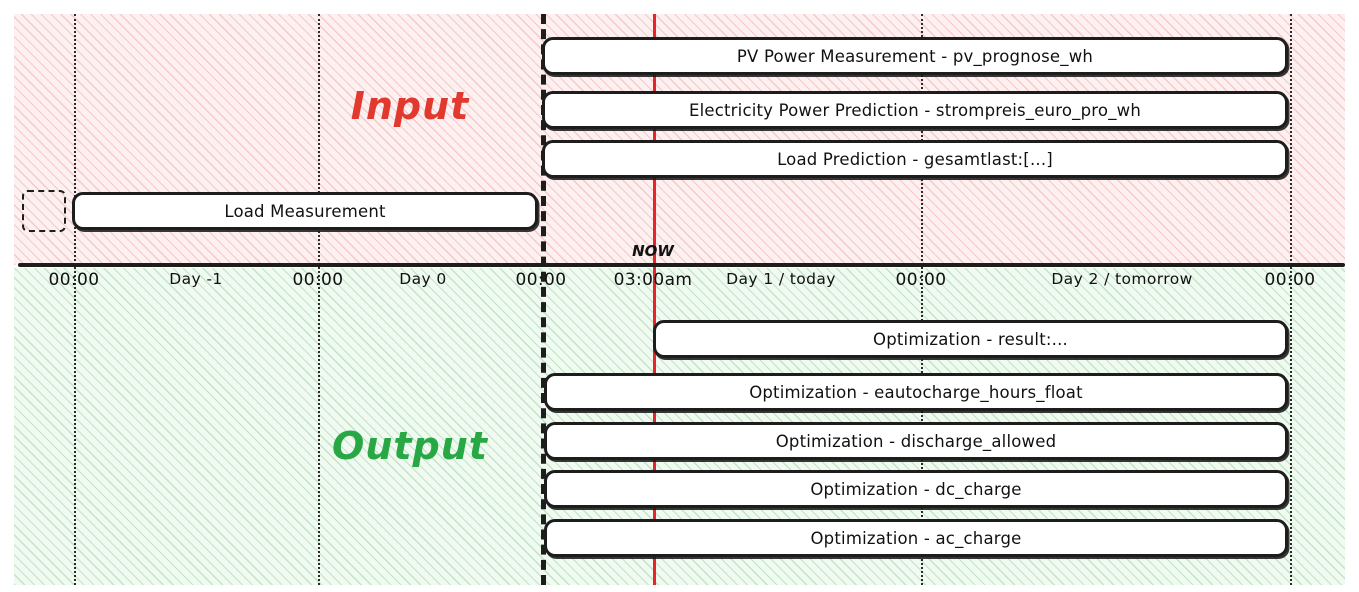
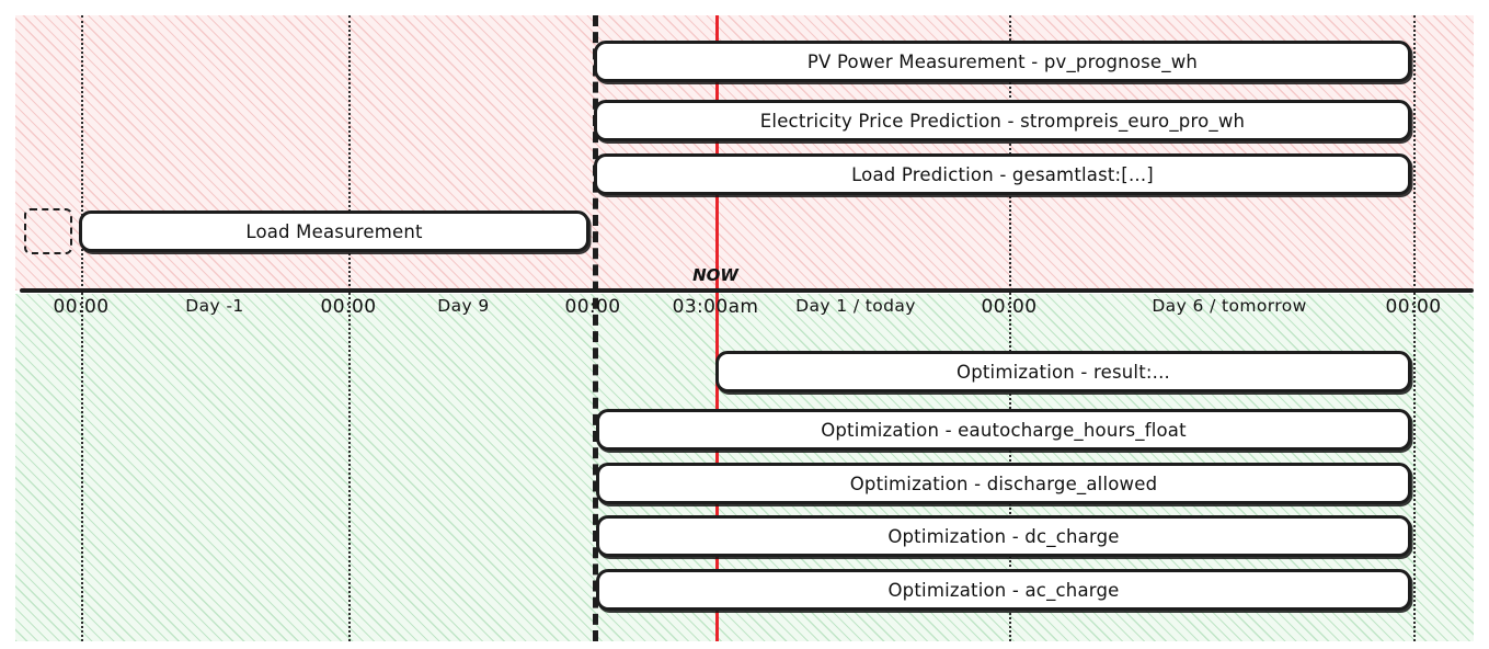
- Input
- Output
  PV Power Measurement - pv_prognose_wh
- Electricity Power Prediction - strompreis_euro_pro_wh
+ Electricity Price Prediction - strompreis_euro_pro_wh
  Load Prediction - gesamtlast:[...]
  Load Measurement
  Optimization - result:...
  Optimization - eautocharge_hours_float
  Optimization - discharge_allowed
  Optimization - dc_charge
  Optimization - ac_charge
  NOW
  00:00
  Day -1
  00:00
- Day 0
+ Day 9
  00:00
  03:00am
  Day 1 / today
  00:00
- Day 2 / tomorrow
+ Day 6 / tomorrow
  00:00
